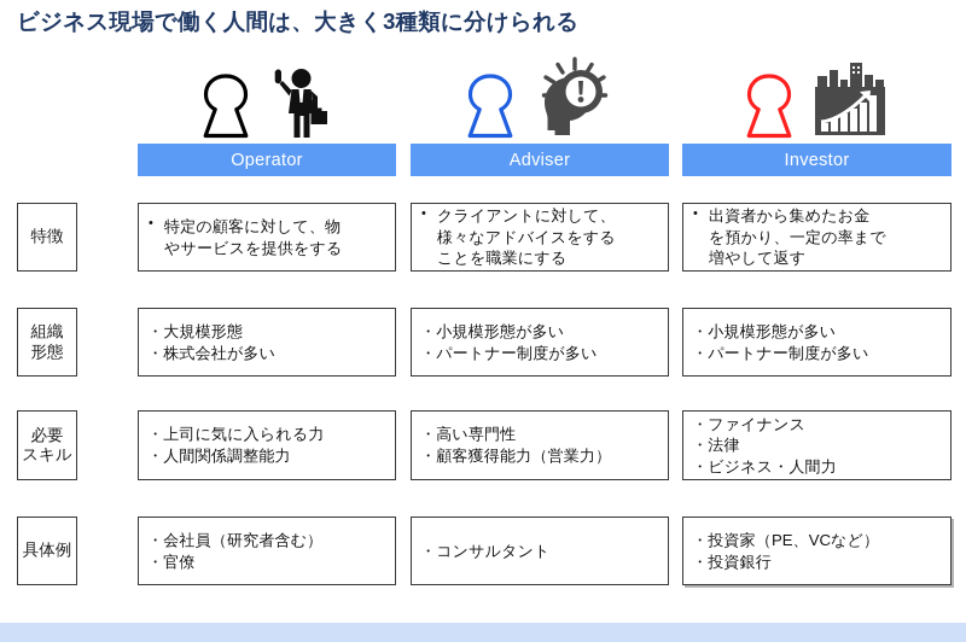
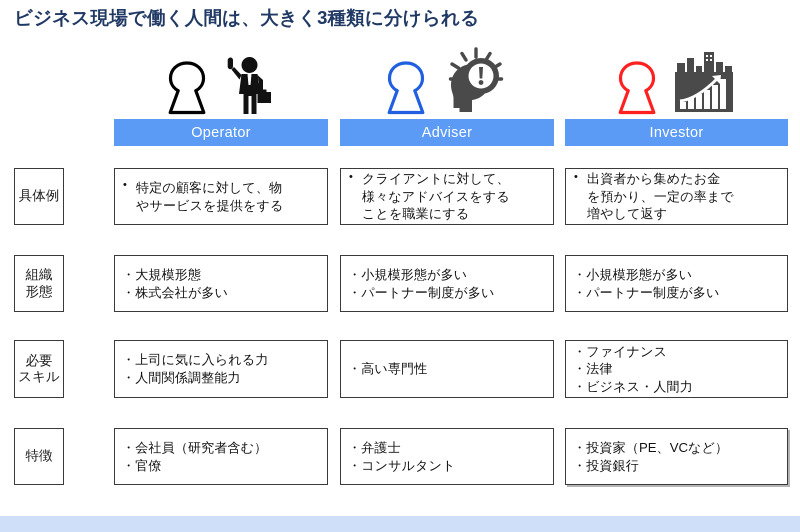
  ビジネス現場で働く人間は、大きく3種類に分けられる
  Operator
  Adviser
  Investor
- 特徴
+ 具体例
  特定の顧客に対して、物
  やサービスを提供をする
  クライアントに対して、
  様々なアドバイスをする
  ことを職業にする
  出資者から集めたお金
  を預かり、一定の率まで
  増やして返す
  組織
  形態
  大規模形態
  株式会社が多い
  小規模形態が多い
  パートナー制度が多い
  小規模形態が多い
  パートナー制度が多い
  必要
  スキル
  上司に気に入られる力
  人間関係調整能力
  高い専門性
- 顧客獲得能力（営業力）
  ファイナンス
  法律
  ビジネス・人間力
- 具体例
+ 特徴
  会社員（研究者含む）
  官僚
+ 弁護士
  コンサルタント
  投資家（PE、VCなど）
  投資銀行
